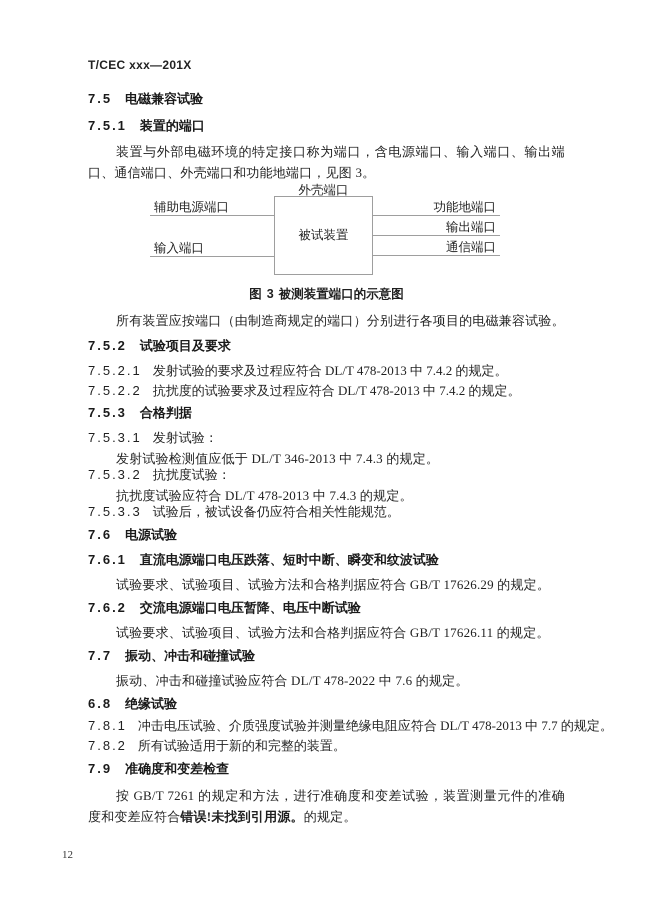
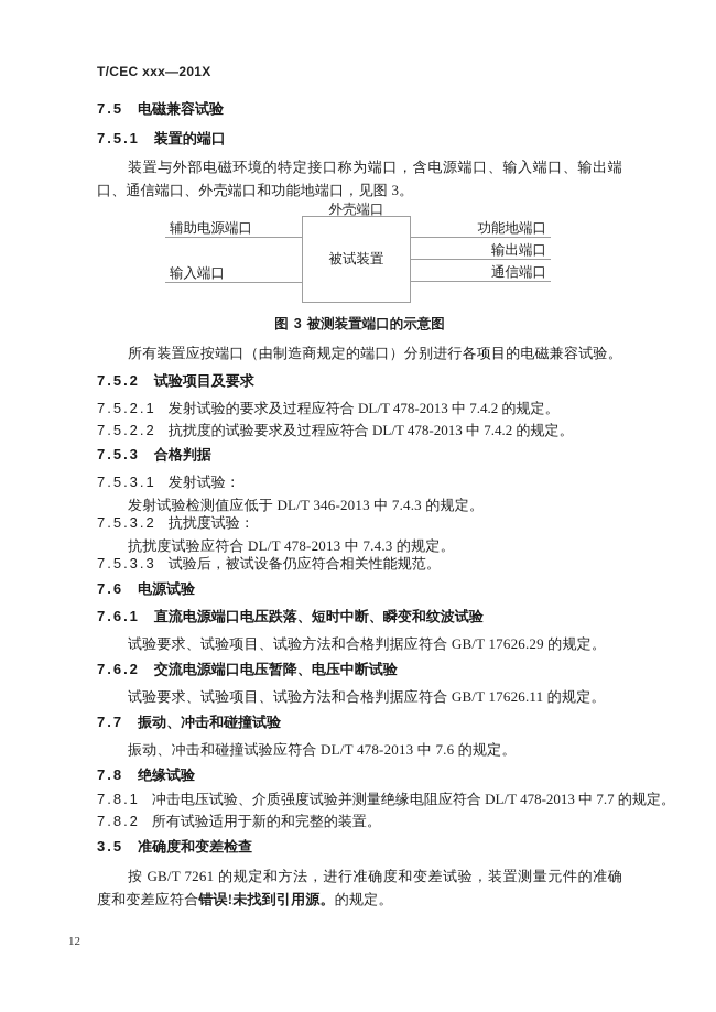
  T/CEC xxx—201X
  7.5 电磁兼容试验
  7.5.1 装置的端口
  装置与外部电磁环境的特定接口称为端口，含电源端口、输入端口、输出端口、通信端口、外壳端口和功能地端口，见图 3。
  外壳端口
  被试装置
  辅助电源端口
  输入端口
  功能地端口
  输出端口
  通信端口
  图 3 被测装置端口的示意图
  所有装置应按端口（由制造商规定的端口）分别进行各项目的电磁兼容试验。
  7.5.2 试验项目及要求
  7.5.2.1 发射试验的要求及过程应符合 DL/T 478-2013 中 7.4.2 的规定。
  7.5.2.2 抗扰度的试验要求及过程应符合 DL/T 478-2013 中 7.4.2 的规定。
  7.5.3 合格判据
  7.5.3.1 发射试验：
  发射试验检测值应低于 DL/T 346-2013 中 7.4.3 的规定。
  7.5.3.2 抗扰度试验：
  抗扰度试验应符合 DL/T 478-2013 中 7.4.3 的规定。
  7.5.3.3 试验后，被试设备仍应符合相关性能规范。
  7.6 电源试验
  7.6.1 直流电源端口电压跌落、短时中断、瞬变和纹波试验
  试验要求、试验项目、试验方法和合格判据应符合 GB/T 17626.29 的规定。
  7.6.2 交流电源端口电压暂降、电压中断试验
  试验要求、试验项目、试验方法和合格判据应符合 GB/T 17626.11 的规定。
  7.7 振动、冲击和碰撞试验
- 振动、冲击和碰撞试验应符合 DL/T 478-2022 中 7.6 的规定。
+ 振动、冲击和碰撞试验应符合 DL/T 478-2013 中 7.6 的规定。
- 6.8 绝缘试验
+ 7.8 绝缘试验
  7.8.1 冲击电压试验、介质强度试验并测量绝缘电阻应符合 DL/T 478-2013 中 7.7 的规定。
  7.8.2 所有试验适用于新的和完整的装置。
- 7.9 准确度和变差检查
+ 3.5 准确度和变差检查
  按 GB/T 7261 的规定和方法，进行准确度和变差试验，装置测量元件的准确度和变差应符合错误!未找到引用源。的规定。
  12
